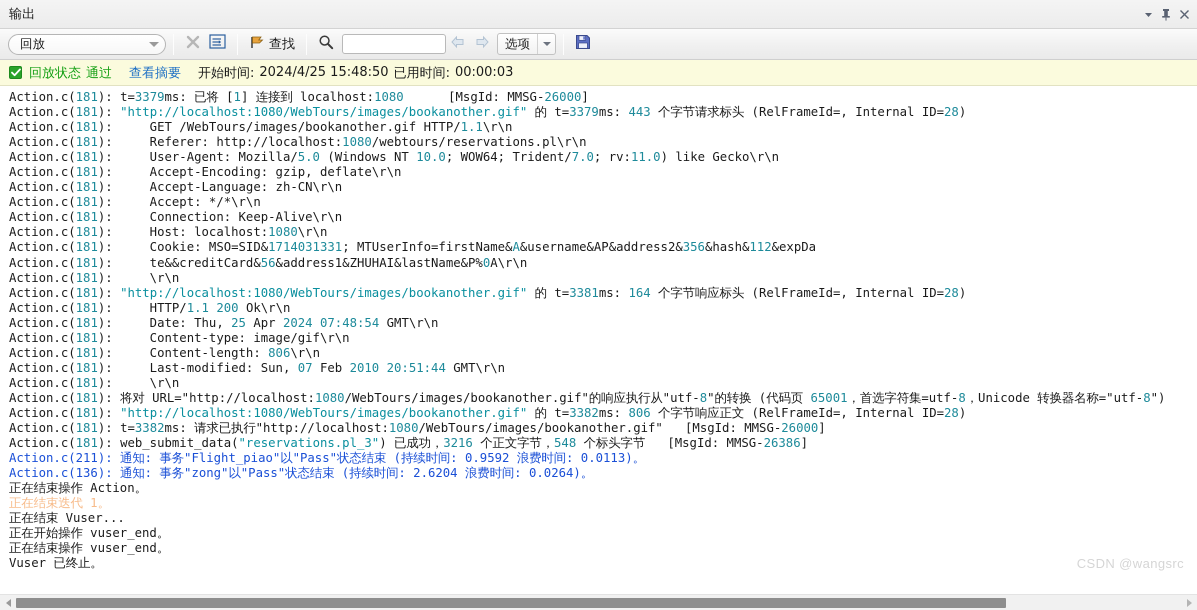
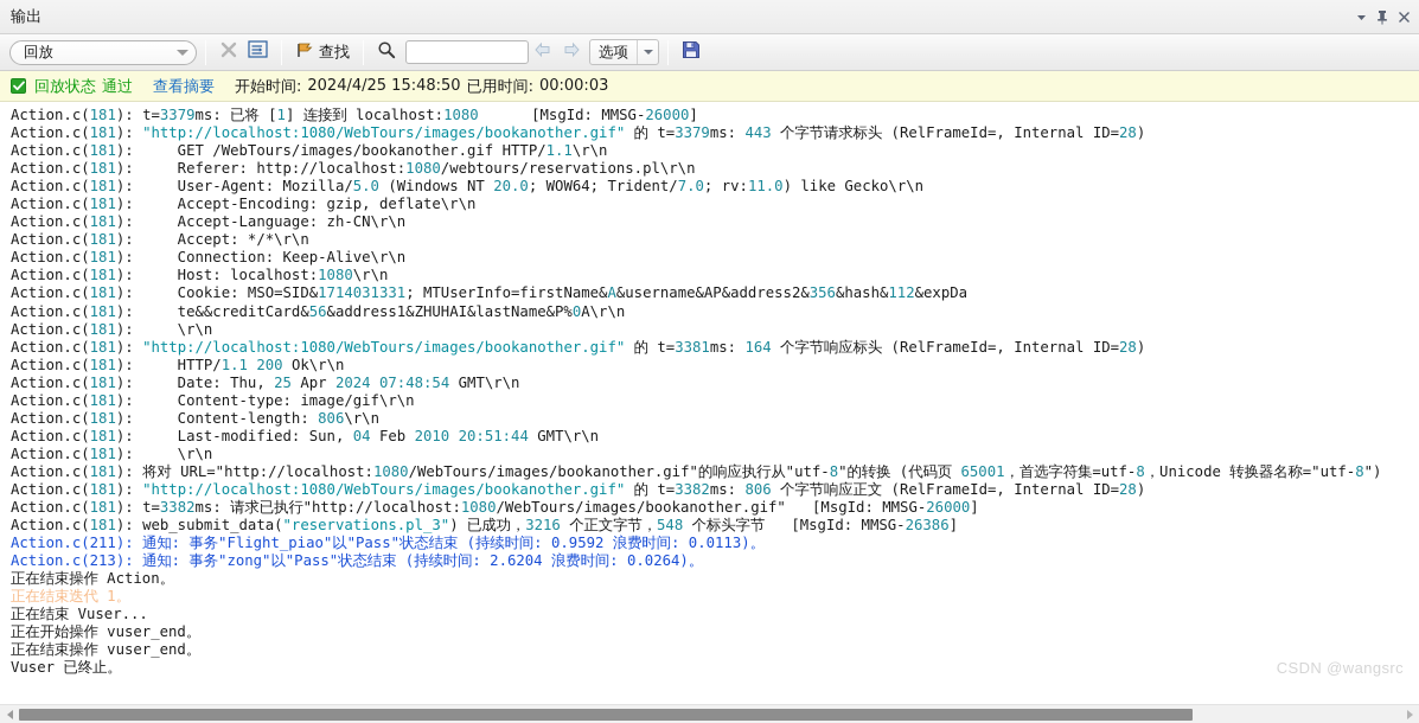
  输出
  回放
  查找
  选项
  回放状态
  通过
  查看摘要
  开始时间:
  2024/4/25 15:48:50
  已用时间:
  00:00:03
  Action.c(181): t=3379ms: 已将 [1] 连接到 localhost:1080 [MsgId: MMSG-26000]
  Action.c(181): "http://localhost:1080/WebTours/images/bookanother.gif" 的 t=3379ms: 443 个字节请求标头 (RelFrameId=, Internal ID=28)
  Action.c(181): GET /WebTours/images/bookanother.gif HTTP/1.1\r\n
  Action.c(181): Referer: http://localhost:1080/webtours/reservations.pl\r\n
- Action.c(181): User-Agent: Mozilla/5.0 (Windows NT 10.0; WOW64; Trident/7.0; rv:11.0) like Gecko\r\n
+ Action.c(181): User-Agent: Mozilla/5.0 (Windows NT 20.0; WOW64; Trident/7.0; rv:11.0) like Gecko\r\n
  Action.c(181): Accept-Encoding: gzip, deflate\r\n
  Action.c(181): Accept-Language: zh-CN\r\n
  Action.c(181): Accept: */*\r\n
  Action.c(181): Connection: Keep-Alive\r\n
  Action.c(181): Host: localhost:1080\r\n
  Action.c(181): Cookie: MSO=SID&1714031331; MTUserInfo=firstName&A&username&AP&address2&356&hash&112&expDa
  Action.c(181): te&&creditCard&56&address1&ZHUHAI&lastName&P%0A\r\n
  Action.c(181): \r\n
  Action.c(181): "http://localhost:1080/WebTours/images/bookanother.gif" 的 t=3381ms: 164 个字节响应标头 (RelFrameId=, Internal ID=28)
  Action.c(181): HTTP/1.1 200 Ok\r\n
  Action.c(181): Date: Thu, 25 Apr 2024 07:48:54 GMT\r\n
  Action.c(181): Content-type: image/gif\r\n
  Action.c(181): Content-length: 806\r\n
- Action.c(181): Last-modified: Sun, 07 Feb 2010 20:51:44 GMT\r\n
+ Action.c(181): Last-modified: Sun, 04 Feb 2010 20:51:44 GMT\r\n
  Action.c(181): \r\n
  Action.c(181): 将对 URL="http://localhost:1080/WebTours/images/bookanother.gif"的响应执行从"utf-8"的转换 (代码页 65001，首选字符集=utf-8，Unicode 转换器名称="utf-8")
  Action.c(181): "http://localhost:1080/WebTours/images/bookanother.gif" 的 t=3382ms: 806 个字节响应正文 (RelFrameId=, Internal ID=28)
  Action.c(181): t=3382ms: 请求已执行"http://localhost:1080/WebTours/images/bookanother.gif" [MsgId: MMSG-26000]
  Action.c(181): web_submit_data("reservations.pl_3") 已成功，3216 个正文字节，548 个标头字节 [MsgId: MMSG-26386]
  Action.c(211): 通知: 事务"Flight_piao"以"Pass"状态结束 (持续时间: 0.9592 浪费时间: 0.0113)。
- Action.c(136): 通知: 事务"zong"以"Pass"状态结束 (持续时间: 2.6204 浪费时间: 0.0264)。
+ Action.c(213): 通知: 事务"zong"以"Pass"状态结束 (持续时间: 2.6204 浪费时间: 0.0264)。
  正在结束操作 Action。
  正在结束迭代 1。
  正在结束 Vuser...
  正在开始操作 vuser_end。
  正在结束操作 vuser_end。
  Vuser 已终止。
  CSDN @wangsrc
